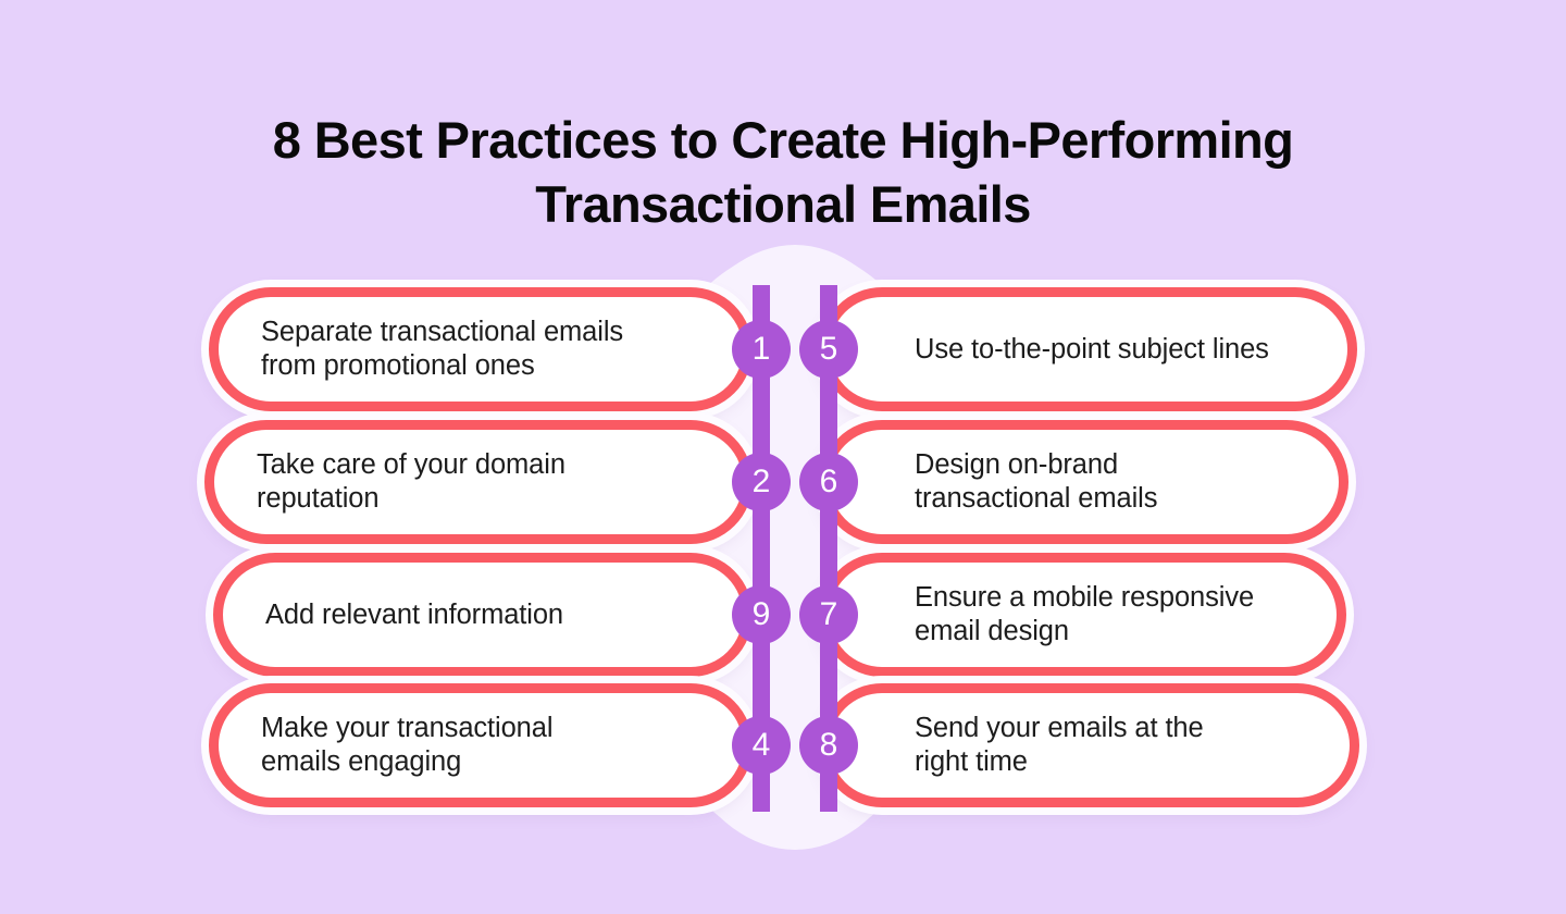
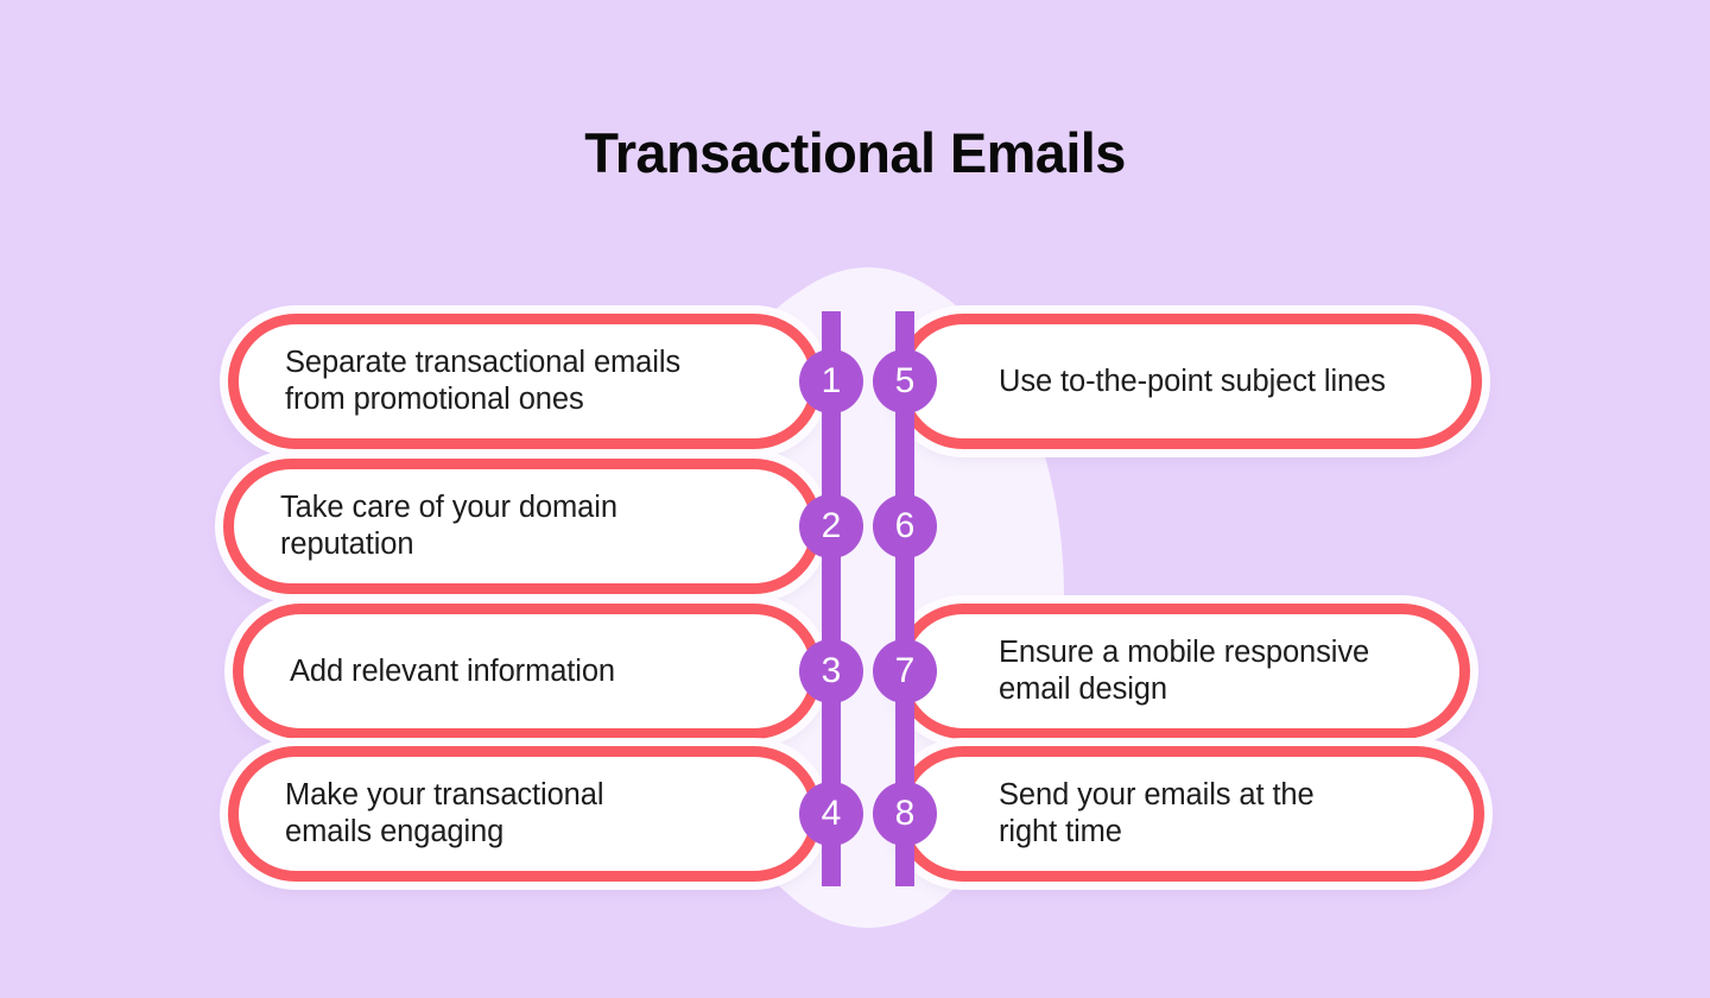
- 8 Best Practices to Create High-Performing
  Transactional Emails
  Separate transactional emails
  from promotional ones
  Use to-the-point subject lines
  1
  5
  Take care of your domain
  reputation
- Design on-brand
- transactional emails
  2
  6
  Add relevant information
  Ensure a mobile responsive
  email design
- 9
+ 3
  7
  Make your transactional
  emails engaging
  Send your emails at the
  right time
  4
  8
